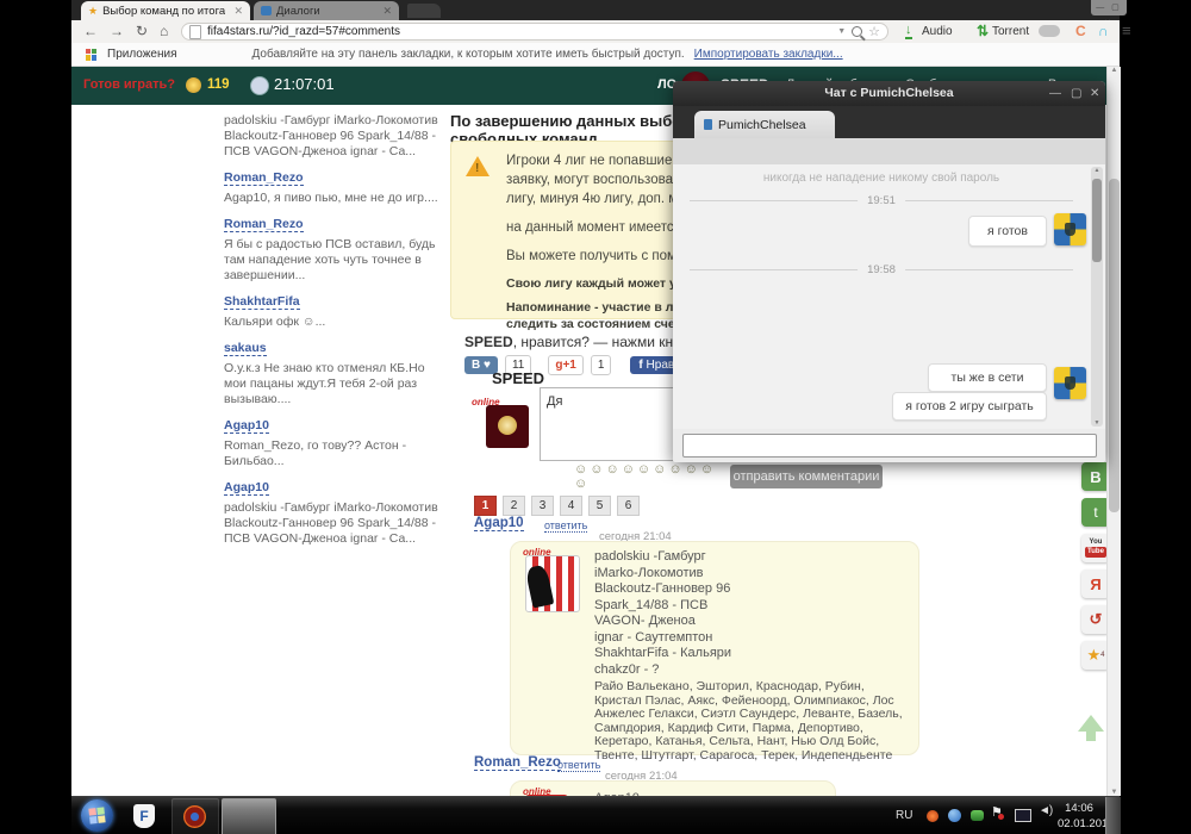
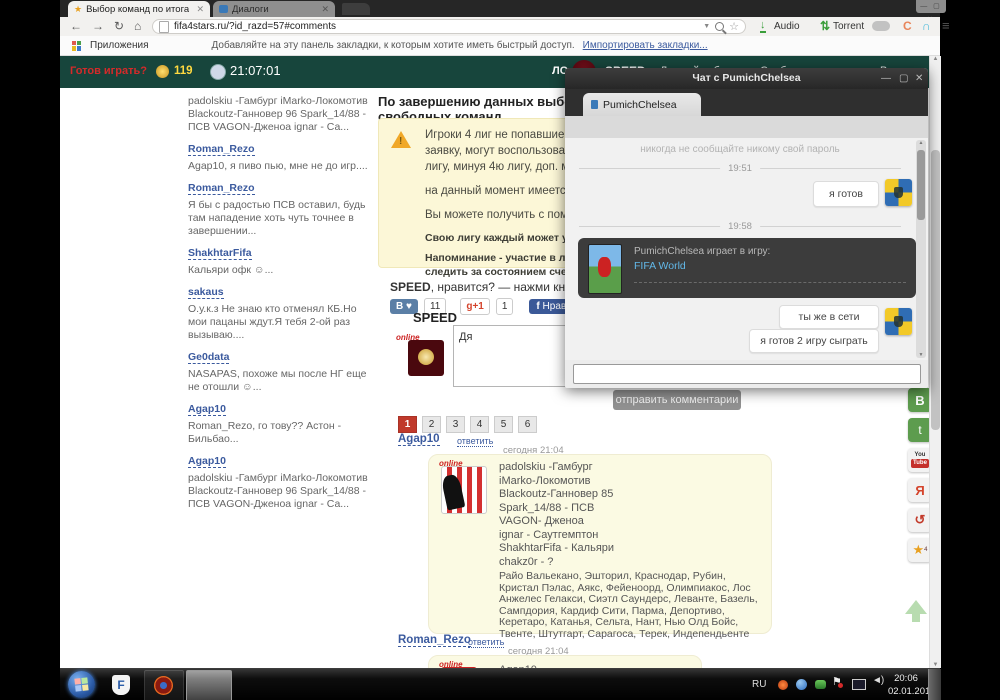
  ★
  Выбор команд по итога
  ✕
  Диалоги
  ✕
  ←
  →
  ↻
  ⌂
  fifa4stars.ru/?id_razd=57#comments
  ☆
  ↓
  Audio
  ⇅
  Torrent
  C
  ∩
  ≡
  Приложения
  Добавляйте на эту панель закладки, к которым хотите иметь быстрый доступ.
  Импортировать закладки...
  Готов играть?
  119
  21:07:01
  ЛС
  padolskiu -Гамбург iMarko-Локомотив Blackoutz-Ганновер 96 Spark_14/88 - ПСВ VAGON-Дженоа ignar - Са...
  Roman_Rezo
  Agap10, я пиво пью, мне не до игр....
  Roman_Rezo
  Я бы с радостью ПСВ оставил, будь там нападение хоть чуть точнее в завершении...
  ShakhtarFifa
  Кальяри офк ☺...
  sakaus
  О.у.к.з Не знаю кто отменял КБ.Но мои пацаны ждут.Я тебя 2-ой раз вызываю....
+ Ge0data
+ NASAPAS, похоже мы после НГ еще не отошли ☺...
  Agap10
  Roman_Rezo, го тову?? Астон - Бильбао...
  Agap10
  padolskiu -Гамбург iMarko-Локомотив Blackoutz-Ганновер 96 Spark_14/88 - ПСВ VAGON-Дженоа ignar - Са...
  По завершению данных выб
  свободных команд
  !
  Игроки 4 лиг не попавшие
  заявку, могут воспользова
  лигу, минуя 4ю лигу, доп.
  на данный момент имеетс
  Вы можете получить с пом
  Свою лигу каждый может
  Напоминание - участие в л
  следить за состоянием сче
  SPEED, нравится? — нажми кн
  В ♥
  11
  g+1
  1
  SPEED
  online
  Дя
- ☺☺☺☺☺☺☺☺☺☺
  отправить комментарии
  1
  2
  3
  4
  5
  6
  Agap10
  ответить
  сегодня 21:04
  online
  padolskiu -Гамбург
  iMarko-Локомотив
- Blackoutz-Ганновер 96
+ Blackoutz-Ганновер 85
  Spark_14/88 - ПСВ
  VAGON- Дженоа
  ignar - Саутгемптон
  ShakhtarFifa - Кальяри
  chakz0r - ?
  Райо Вальекано, Эшторил, Краснодар, Рубин, Кристал Пэлас, Аякс, Фейеноорд, Олимпиакос, Лос Анжелес Гелакси, Сиэтл Саундерс, Леванте, Базель, Сампдория, Кардиф Сити, Парма, Депортиво, Керетаро, Катанья, Сельта, Нант, Нью Олд Бойс, Твенте, Штутгарт, Сарагоса, Терек, Индепендьенте
  Roman_Rezo
  ответить
  сегодня 21:04
  online
  В
  t
  Я
  ↺
  ★
  Чат с PumichChelsea
  —
  ▢
  ✕
  PumichChelsea
- никогда не нападение никому свой пароль
+ никогда не сообщайте никому свой пароль
  19:51
  я готов
  19:58
+ PumichChelsea играет в игру:
+ FIFA World
  ты же в сети
  я готов 2 игру сыграть
  F
  RU
  ⚑
  ◄)
- 14:06
+ 20:06
  02.01.20
